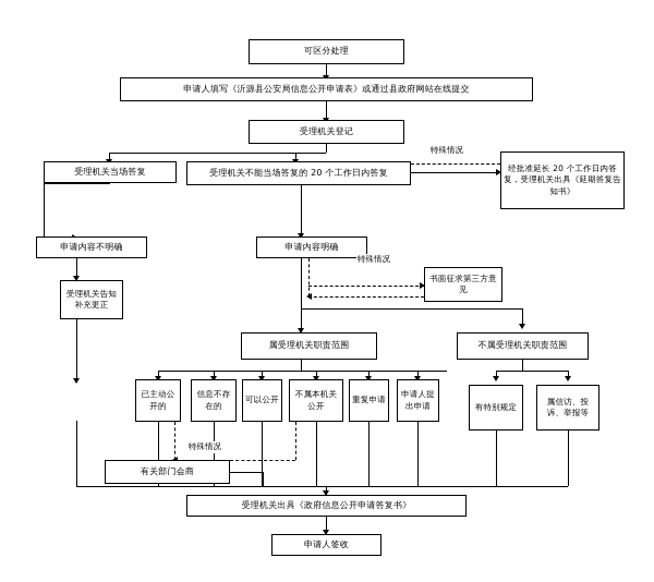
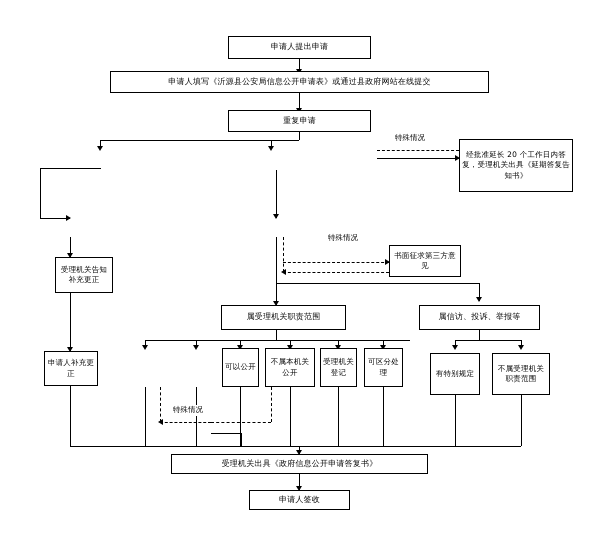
- 可区分处理
+ 申请人提出申请
  申请人填写《沂源县公安局信息公开申请表》或通过县政府网站在线提交
- 受理机关登记
+ 重复申请
- 受理机关当场答复
- 受理机关不能当场答复的 20 个工作日内答复
  经批准延长 20 个工作日内答复，受理机关出具《延期答复告知书》
- 申请内容不明确
- 申请内容明确
  书面征求第三方意见
  受理机关告知补充更正
+ 申请人补充更正
  属受理机关职责范围
- 不属受理机关职责范围
+ 属信访、投诉、举报等
- 已主动公开的
- 信息不存在的
  可以公开
  不属本机关公开
- 重复申请
+ 受理机关登记
- 申请人提出申请
+ 可区分处理
  有特别规定
- 属信访、投诉、举报等
+ 不属受理机关职责范围
- 有关部门会商
  受理机关出具《政府信息公开申请答复书》
  申请人签收
  特殊情况
  特殊情况
  特殊情况
